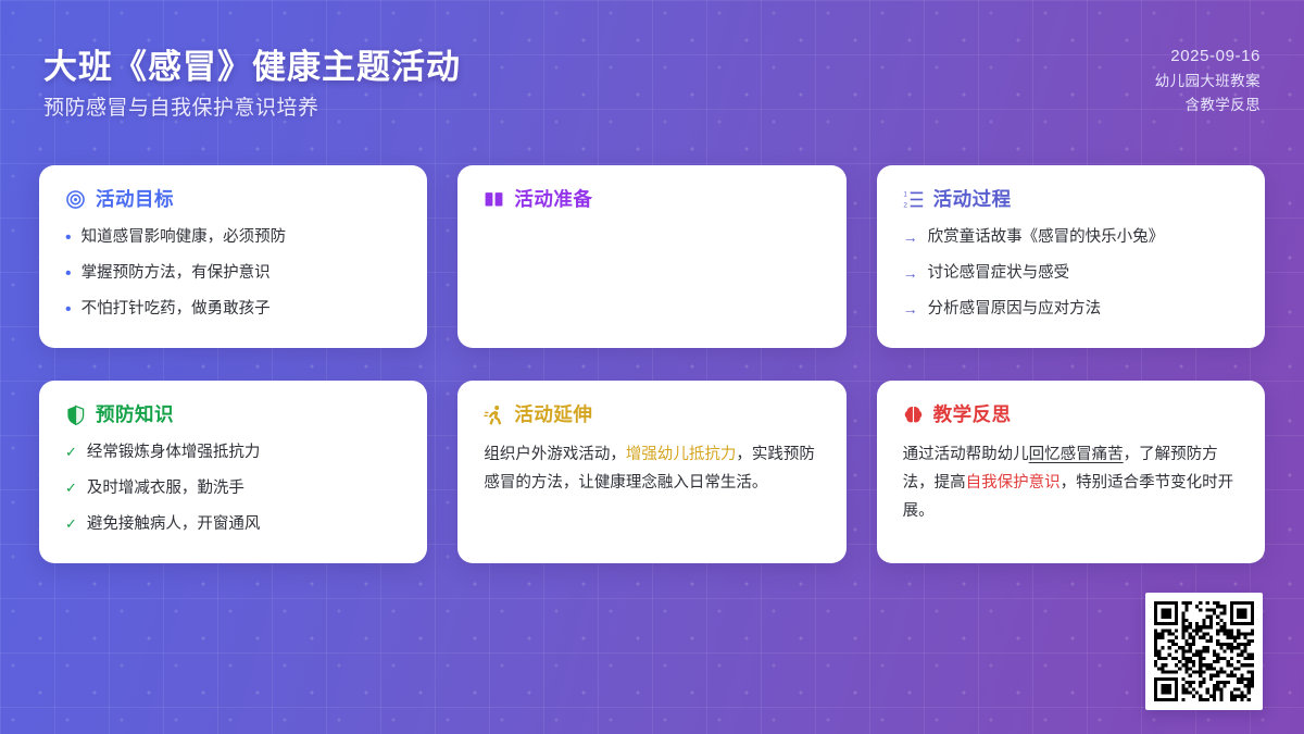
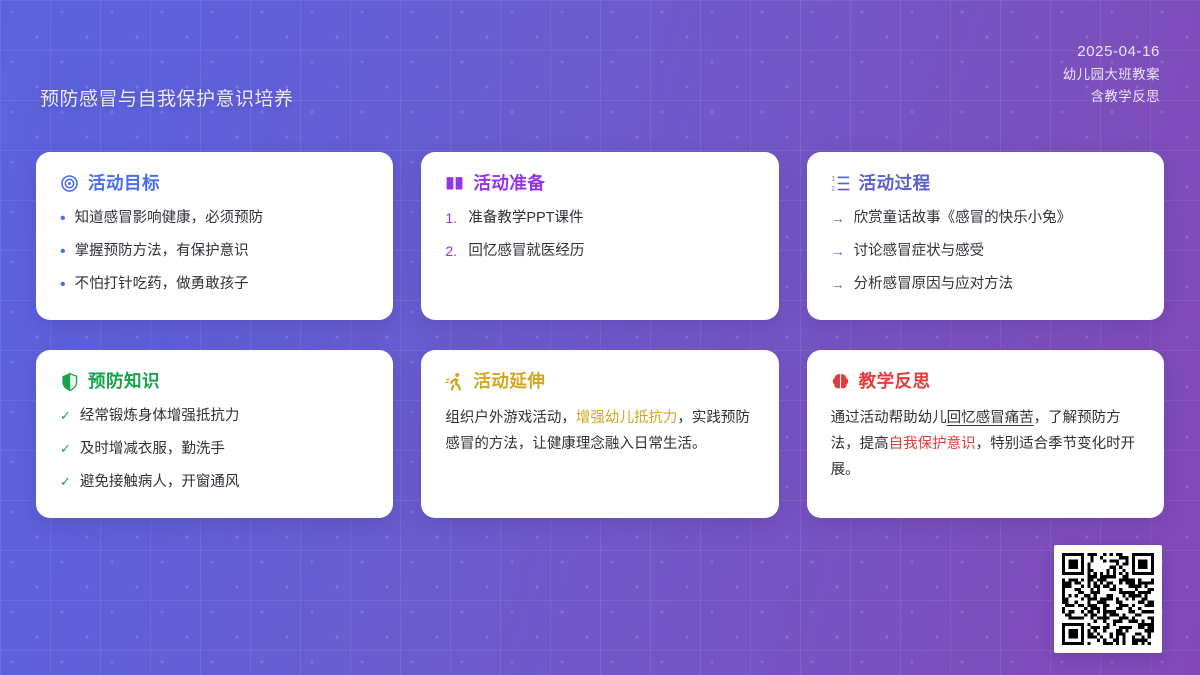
- 大班《感冒》健康主题活动
  预防感冒与自我保护意识培养
- 2025-09-16
+ 2025-04-16
  幼儿园大班教案
  含教学反思
  活动目标
  •
  知道感冒影响健康，必须预防
  •
  掌握预防方法，有保护意识
  •
  不怕打针吃药，做勇敢孩子
  活动准备
+ 1.
+ 准备教学PPT课件
+ 2.
+ 回忆感冒就医经历
  活动过程
  →
  欣赏童话故事《感冒的快乐小兔》
  →
  讨论感冒症状与感受
  →
  分析感冒原因与应对方法
  预防知识
  ✓
  经常锻炼身体增强抵抗力
  ✓
  及时增减衣服，勤洗手
  ✓
  避免接触病人，开窗通风
  活动延伸
  组织户外游戏活动，增强幼儿抵抗力，实践预防感冒的方法，让健康理念融入日常生活。
  教学反思
  通过活动帮助幼儿回忆感冒痛苦，了解预防方法，提高自我保护意识，特别适合季节变化时开展。
